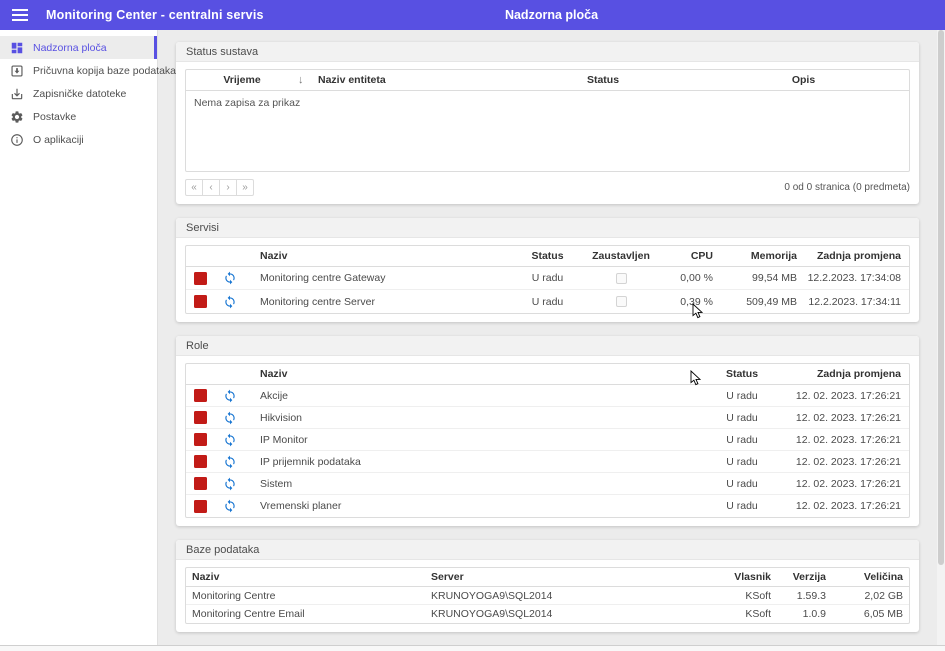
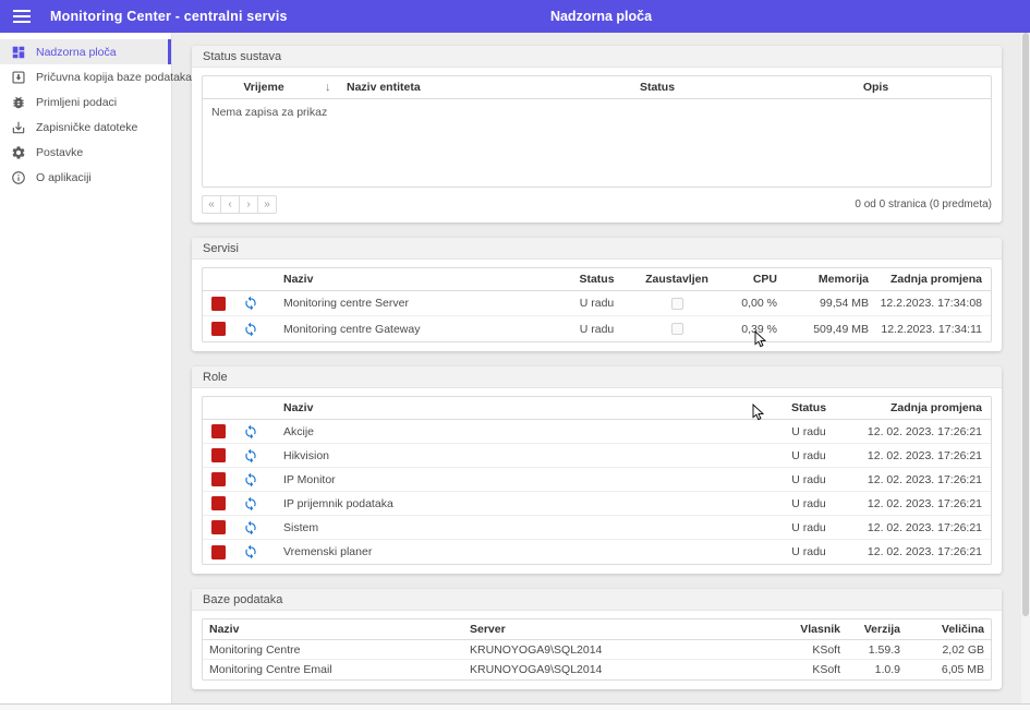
  Monitoring Center - centralni servis
  Nadzorna ploča
  Nadzorna ploča
  Pričuvna kopija baze podataka
+ Primljeni podaci
  Zapisničke datoteke
  Postavke
  O aplikaciji
  Status sustava
  Vrijeme
  ↓
  Naziv entiteta
  Status
  Opis
  Nema zapisa za prikaz
  «
  ‹
  ›
  »
  0 od 0 stranica (0 predmeta)
  Servisi
  Naziv
  Status
  Zaustavljen
  CPU
  Memorija
  Zadnja promjena
- Monitoring centre Gateway
+ Monitoring centre Server
  U radu
  0,00 %
  99,54 MB
  12.2.2023. 17:34:08
- Monitoring centre Server
+ Monitoring centre Gateway
  U radu
  0,39 %
  509,49 MB
  12.2.2023. 17:34:11
  Role
  Naziv
  Status
  Zadnja promjena
  Akcije
  U radu
  12. 02. 2023. 17:26:21
  Hikvision
  U radu
  12. 02. 2023. 17:26:21
  IP Monitor
  U radu
  12. 02. 2023. 17:26:21
  IP prijemnik podataka
  U radu
  12. 02. 2023. 17:26:21
  Sistem
  U radu
  12. 02. 2023. 17:26:21
  Vremenski planer
  U radu
  12. 02. 2023. 17:26:21
  Baze podataka
  Naziv
  Server
  Vlasnik
  Verzija
  Veličina
  Monitoring Centre
  KRUNOYOGA9\SQL2014
  KSoft
  1.59.3
  2,02 GB
  Monitoring Centre Email
  KRUNOYOGA9\SQL2014
  KSoft
  1.0.9
  6,05 MB
